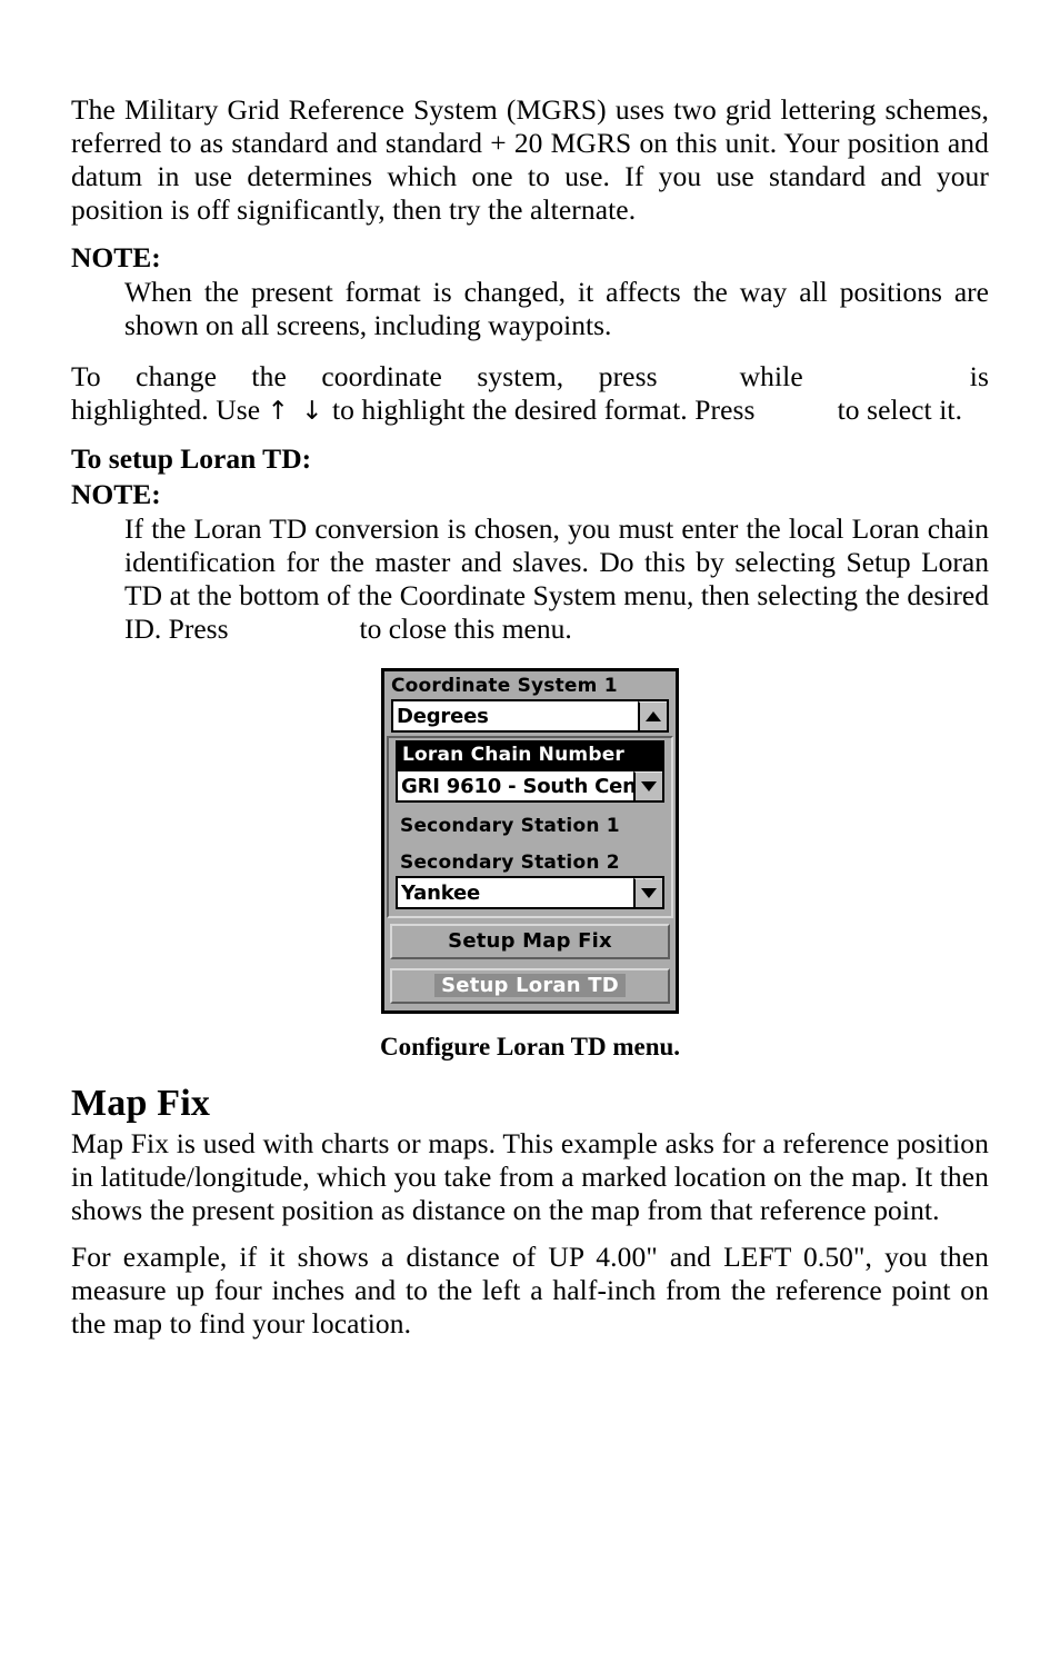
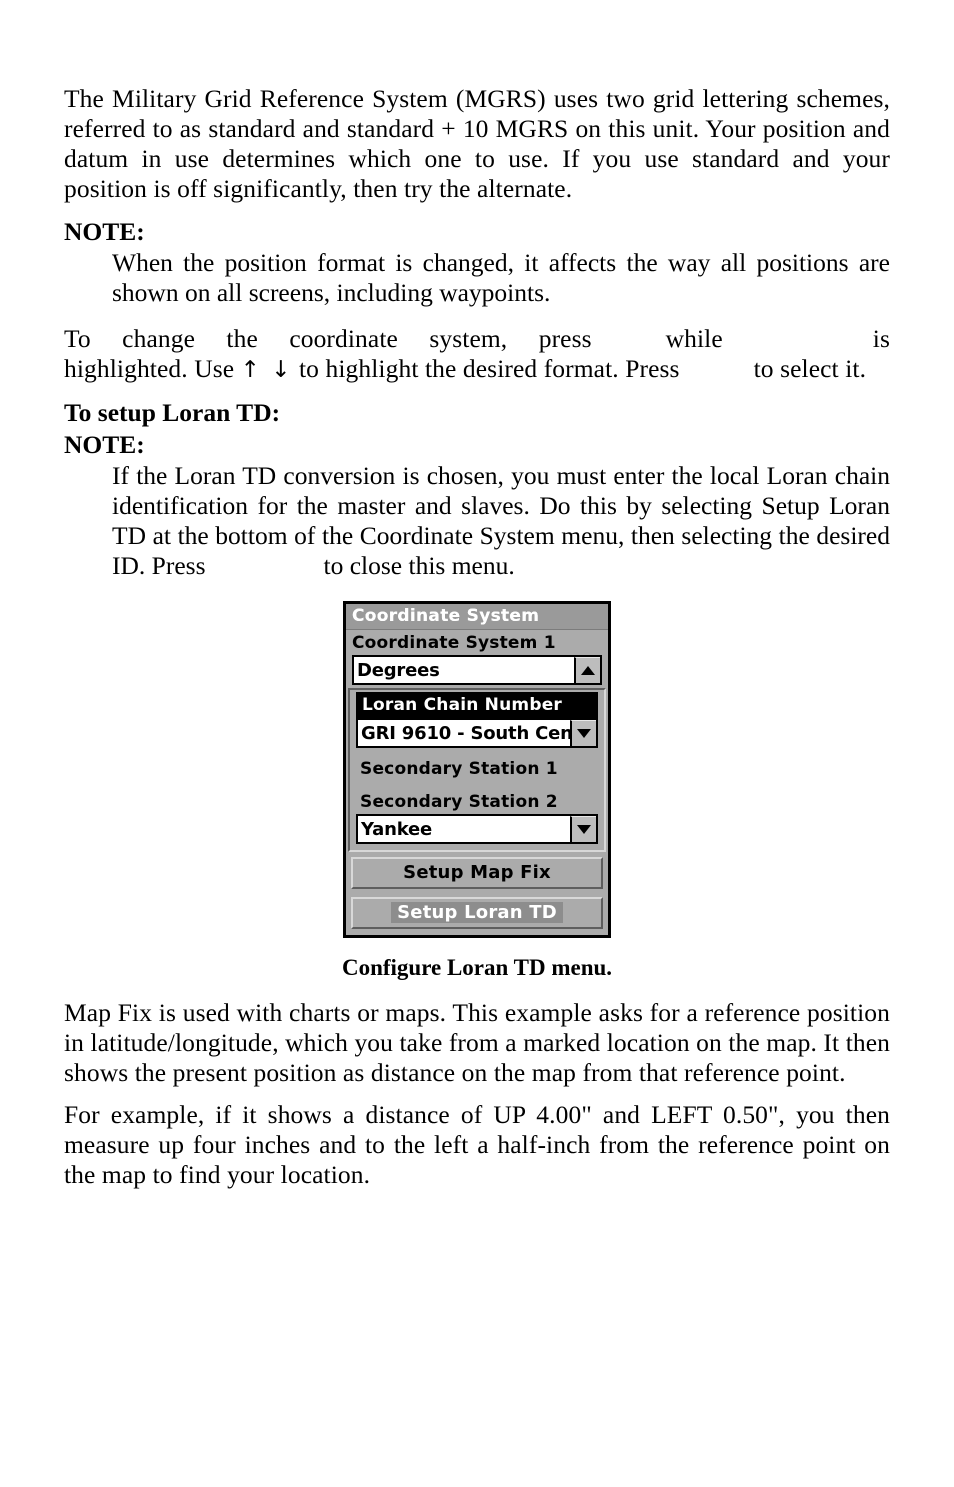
- The Military Grid Reference System (MGRS) uses two grid lettering schemes, referred to as standard and standard + 20 MGRS on this unit. Your position and datum in use determines which one to use. If you use standard and your position is off significantly, then try the alternate.
+ The Military Grid Reference System (MGRS) uses two grid lettering schemes, referred to as standard and standard + 10 MGRS on this unit. Your position and datum in use determines which one to use. If you use standard and your position is off significantly, then try the alternate.
  NOTE:
- When the present format is changed, it affects the way all positions are shown on all screens, including waypoints.
+ When the position format is changed, it affects the way all positions are shown on all screens, including waypoints.
  To change the coordinate system, press while is highlighted. Use ↑ ↓ to highlight the desired format. Press to select it.
  To setup Loran TD:
  NOTE:
  If the Loran TD conversion is chosen, you must enter the local Loran chain identification for the master and slaves. Do this by selecting Setup Loran TD at the bottom of the Coordinate System menu, then selecting the desired ID. Press to close this menu.
+ Coordinate System
  Coordinate System 1
  Degrees
  Loran Chain Number
  GRI 9610 - South Cen
  Secondary Station 1
  Secondary Station 2
  Yankee
  Setup Map Fix
  Setup Loran TD
  Configure Loran TD menu.
- Map Fix
  Map Fix is used with charts or maps. This example asks for a reference position in latitude/longitude, which you take from a marked location on the map. It then shows the present position as distance on the map from that reference point.
  For example, if it shows a distance of UP 4.00" and LEFT 0.50", you then measure up four inches and to the left a half-inch from the reference point on the map to find your location.
